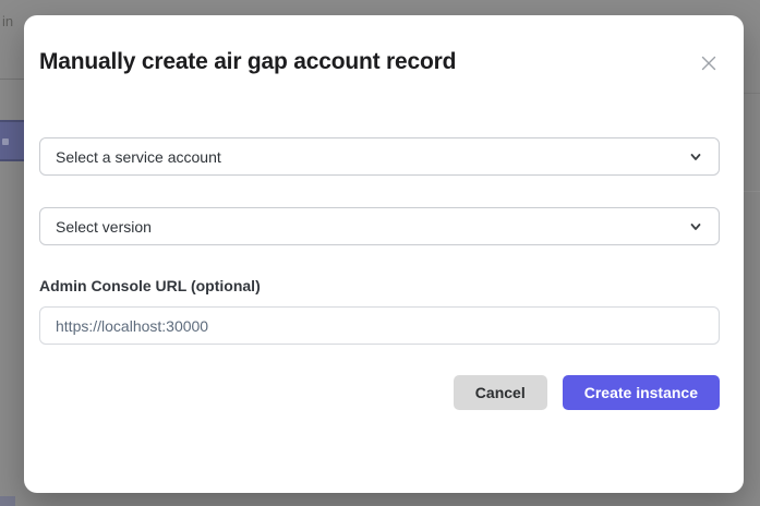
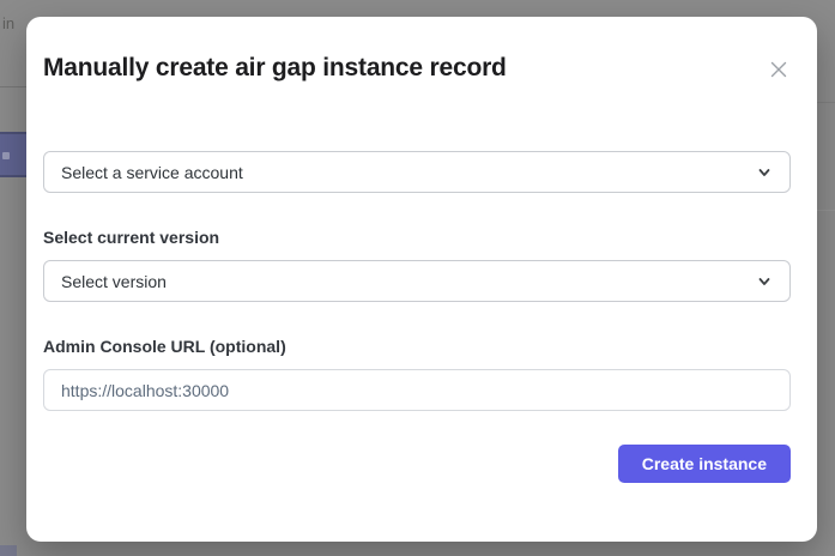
  in
- Manually create air gap account record
+ Manually create air gap instance record
  Select a service account
+ Select current version
  Select version
  Admin Console URL (optional)
  https://localhost:30000
- Cancel
  Create instance
